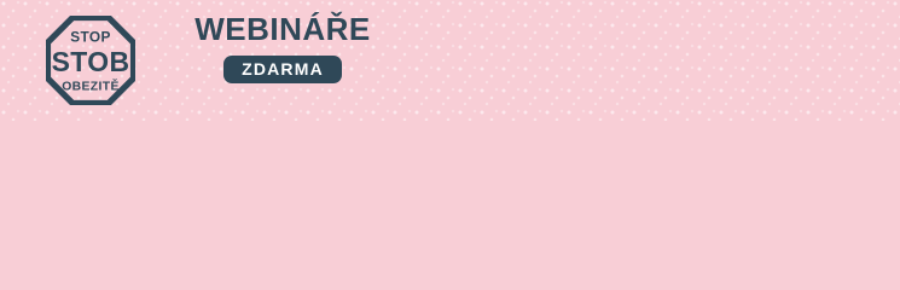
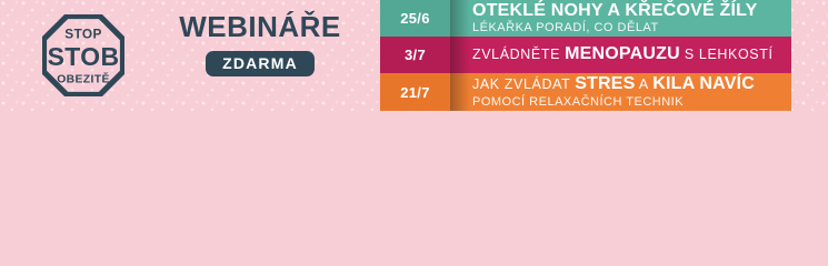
  STOP
  STOB
  OBEZITĚ
  WEBINÁŘE
  ZDARMA
+ 25/6
+ OTEKLÉ NOHY A KŘEČOVÉ ŽÍLY
+ LÉKAŘKA PORADÍ, CO DĚLAT
+ 3/7
+ ZVLÁDNĚTE MENOPAUZU S LEHKOSTÍ
+ 21/7
+ JAK ZVLÁDAT STRES A KILA NAVÍC
+ POMOCÍ RELAXAČNÍCH TECHNIK
